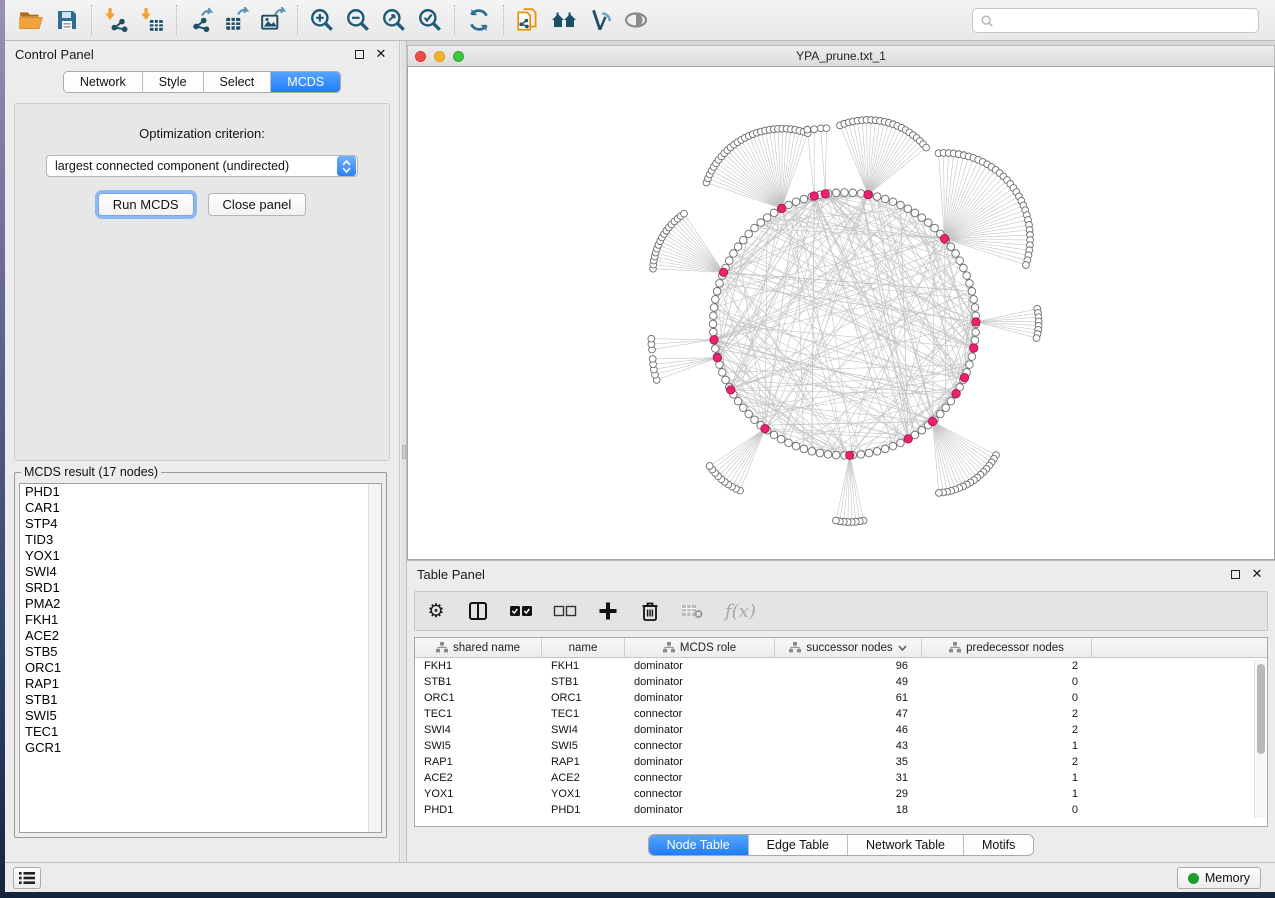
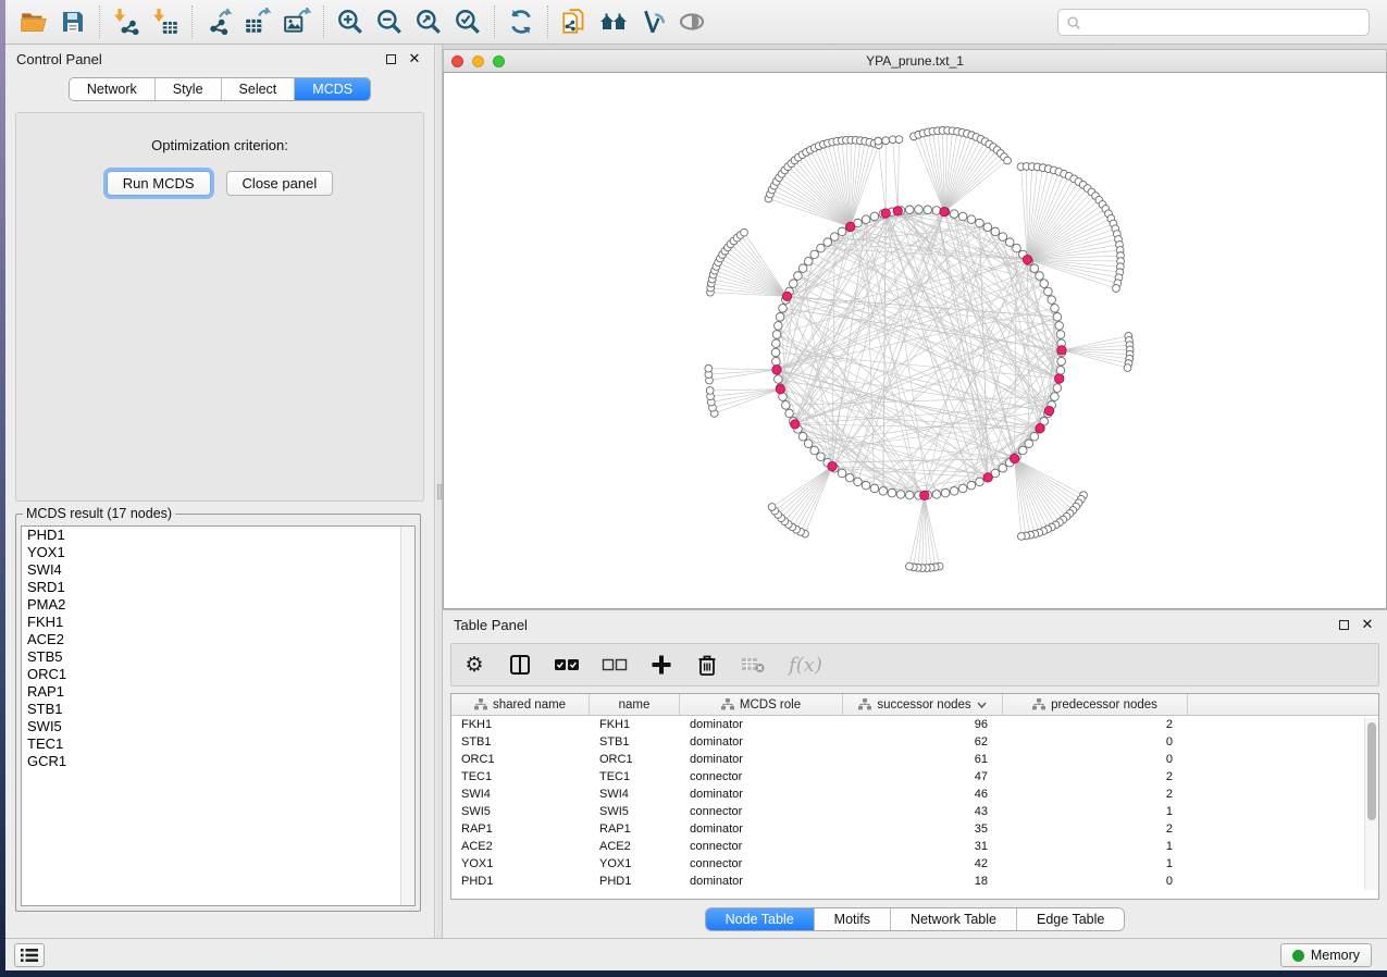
  Control Panel
  ✕
  Network
  Style
  Select
  MCDS
  Optimization criterion:
- largest connected component (undirected)
  Run MCDS
  Close panel
  MCDS result (17 nodes)
  PHD1
- CAR1
- STP4
- TID3
  YOX1
  SWI4
  SRD1
  PMA2
  FKH1
  ACE2
  STB5
  ORC1
  RAP1
  STB1
  SWI5
  TEC1
  GCR1
  YPA_prune.txt_1
  Table Panel
  ✕
  ⚙
  f(x)
  shared name
  name
  MCDS role
  successor nodes
  predecessor nodes
  FKH1
  FKH1
  dominator
  96
  2
  STB1
  STB1
  dominator
- 49
+ 62
  0
  ORC1
  ORC1
  dominator
  61
  0
  TEC1
  TEC1
  connector
  47
  2
  SWI4
  SWI4
  dominator
  46
  2
  SWI5
  SWI5
  connector
  43
  1
  RAP1
  RAP1
  dominator
  35
  2
  ACE2
  ACE2
  connector
  31
  1
  YOX1
  YOX1
  connector
- 29
+ 42
  1
  PHD1
  PHD1
  dominator
  18
  0
  Node Table
- Edge Table
+ Motifs
  Network Table
- Motifs
+ Edge Table
  Memory
